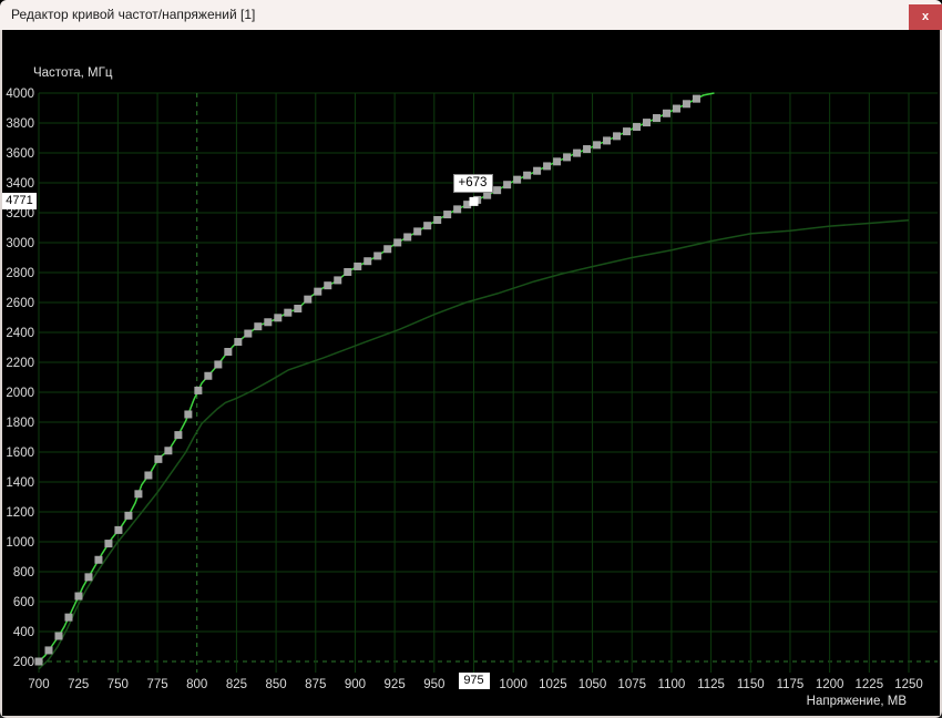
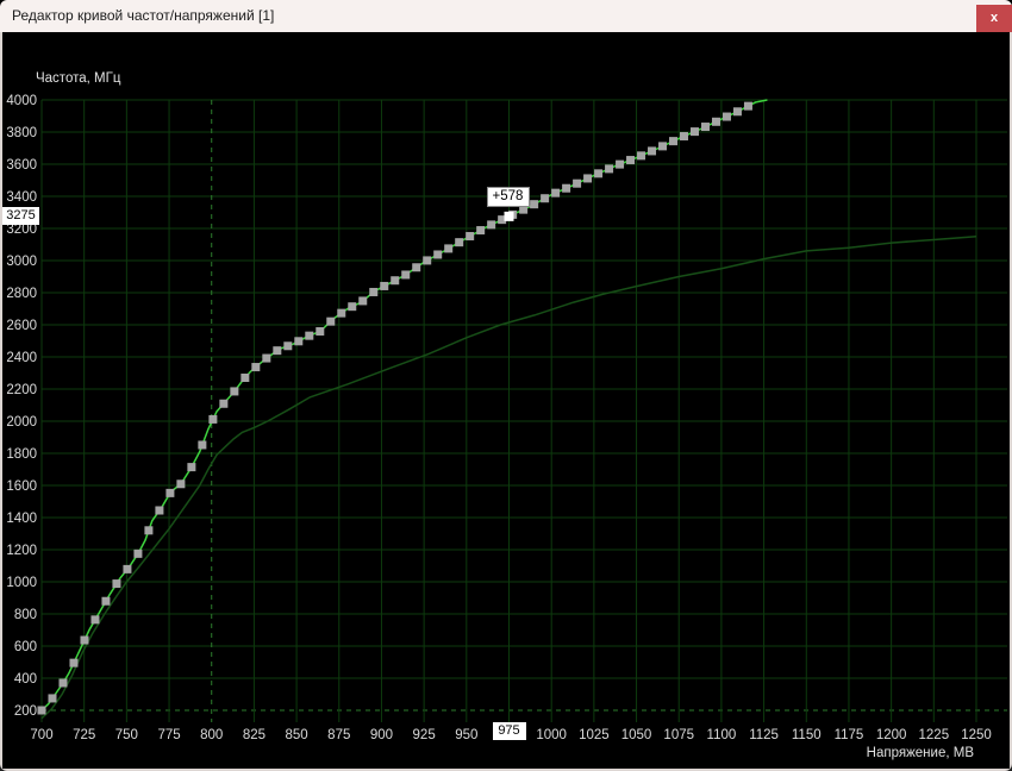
  700
  725
  750
  775
  800
  825
  850
  875
  900
  925
  950
  1000
  1025
  1050
  1075
  1100
  1125
  1150
  1175
  1200
  1225
  1250
  200
  400
  600
  800
  1000
  1200
  1400
  1600
  1800
  2000
  2200
  2400
  2600
  2800
  3000
  3200
  3400
  3600
  3800
  4000
  Редактор кривой частот/напряжений [1]
  x
  Частота, МГц
  Напряжение, МВ
- 4771
+ 3275
  975
- +673
+ +578
